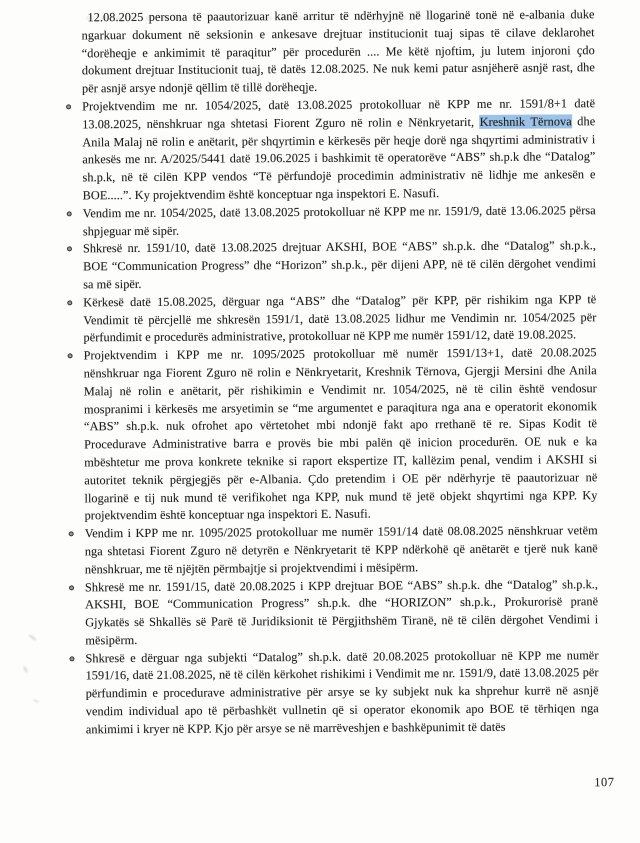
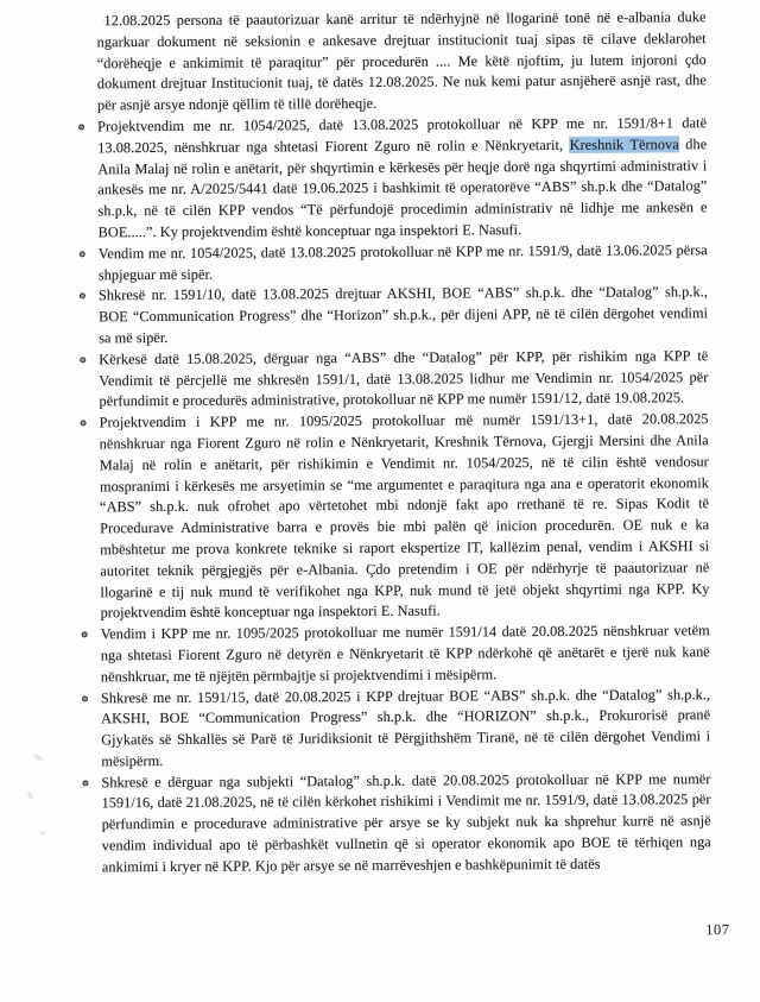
  12.08.2025 persona të paautorizuar kanë arritur të ndërhyjnë në llogarinë tonë në e-albania duke ngarkuar dokument në seksionin e ankesave drejtuar institucionit tuaj sipas të cilave deklarohet “dorëheqje e ankimimit të paraqitur” për procedurën .... Me këtë njoftim, ju lutem injoroni çdo dokument drejtuar Institucionit tuaj, të datës 12.08.2025. Ne nuk kemi patur asnjëherë asnjë rast, dhe për asnjë arsye ndonjë qëllim të tillë dorëheqje.
  Projektvendim me nr. 1054/2025, datë 13.08.2025 protokolluar në KPP me nr. 1591/8+1 datë 13.08.2025, nënshkruar nga shtetasi Fiorent Zguro në rolin e Nënkryetarit, Kreshnik Tërnova dhe Anila Malaj në rolin e anëtarit, për shqyrtimin e kërkesës për heqje dorë nga shqyrtimi administrativ i ankesës me nr. A/2025/5441 datë 19.06.2025 i bashkimit të operatorëve “ABS” sh.p.k dhe “Datalog” sh.p.k, në të cilën KPP vendos “Të përfundojë procedimin administrativ në lidhje me ankesën e BOE.....”. Ky projektvendim është konceptuar nga inspektori E. Nasufi.
  Vendim me nr. 1054/2025, datë 13.08.2025 protokolluar në KPP me nr. 1591/9, datë 13.06.2025 përsa shpjeguar më sipër.
  Shkresë nr. 1591/10, datë 13.08.2025 drejtuar AKSHI, BOE “ABS” sh.p.k. dhe “Datalog” sh.p.k., BOE “Communication Progress” dhe “Horizon” sh.p.k., për dijeni APP, në të cilën dërgohet vendimi sa më sipër.
  Kërkesë datë 15.08.2025, dërguar nga “ABS” dhe “Datalog” për KPP, për rishikim nga KPP të Vendimit të përcjellë me shkresën 1591/1, datë 13.08.2025 lidhur me Vendimin nr. 1054/2025 për përfundimit e procedurës administrative, protokolluar në KPP me numër 1591/12, datë 19.08.2025.
  Projektvendim i KPP me nr. 1095/2025 protokolluar më numër 1591/13+1, datë 20.08.2025 nënshkruar nga Fiorent Zguro në rolin e Nënkryetarit, Kreshnik Tërnova, Gjergji Mersini dhe Anila Malaj në rolin e anëtarit, për rishikimin e Vendimit nr. 1054/2025, në të cilin është vendosur mospranimi i kërkesës me arsyetimin se “me argumentet e paraqitura nga ana e operatorit ekonomik “ABS” sh.p.k. nuk ofrohet apo vërtetohet mbi ndonjë fakt apo rrethanë të re. Sipas Kodit të Procedurave Administrative barra e provës bie mbi palën që inicion procedurën. OE nuk e ka mbështetur me prova konkrete teknike si raport ekspertize IT, kallëzim penal, vendim i AKSHI si autoritet teknik përgjegjës për e-Albania. Çdo pretendim i OE për ndërhyrje të paautorizuar në llogarinë e tij nuk mund të verifikohet nga KPP, nuk mund të jetë objekt shqyrtimi nga KPP. Ky projektvendim është konceptuar nga inspektori E. Nasufi.
- Vendim i KPP me nr. 1095/2025 protokolluar me numër 1591/14 datë 08.08.2025 nënshkruar vetëm nga shtetasi Fiorent Zguro në detyrën e Nënkryetarit të KPP ndërkohë që anëtarët e tjerë nuk kanë nënshkruar, me të njëjtën përmbajtje si projektvendimi i mësipërm.
+ Vendim i KPP me nr. 1095/2025 protokolluar me numër 1591/14 datë 20.08.2025 nënshkruar vetëm nga shtetasi Fiorent Zguro në detyrën e Nënkryetarit të KPP ndërkohë që anëtarët e tjerë nuk kanë nënshkruar, me të njëjtën përmbajtje si projektvendimi i mësipërm.
  Shkresë me nr. 1591/15, datë 20.08.2025 i KPP drejtuar BOE “ABS” sh.p.k. dhe “Datalog” sh.p.k., AKSHI, BOE “Communication Progress” sh.p.k. dhe “HORIZON” sh.p.k., Prokurorisë pranë Gjykatës së Shkallës së Parë të Juridiksionit të Përgjithshëm Tiranë, në të cilën dërgohet Vendimi i mësipërm.
  Shkresë e dërguar nga subjekti “Datalog” sh.p.k. datë 20.08.2025 protokolluar në KPP me numër 1591/16, datë 21.08.2025, në të cilën kërkohet rishikimi i Vendimit me nr. 1591/9, datë 13.08.2025 për përfundimin e procedurave administrative për arsye se ky subjekt nuk ka shprehur kurrë në asnjë vendim individual apo të përbashkët vullnetin që si operator ekonomik apo BOE të tërhiqen nga ankimimi i kryer në KPP. Kjo për arsye se në marrëveshjen e bashkëpunimit të datës
  107
